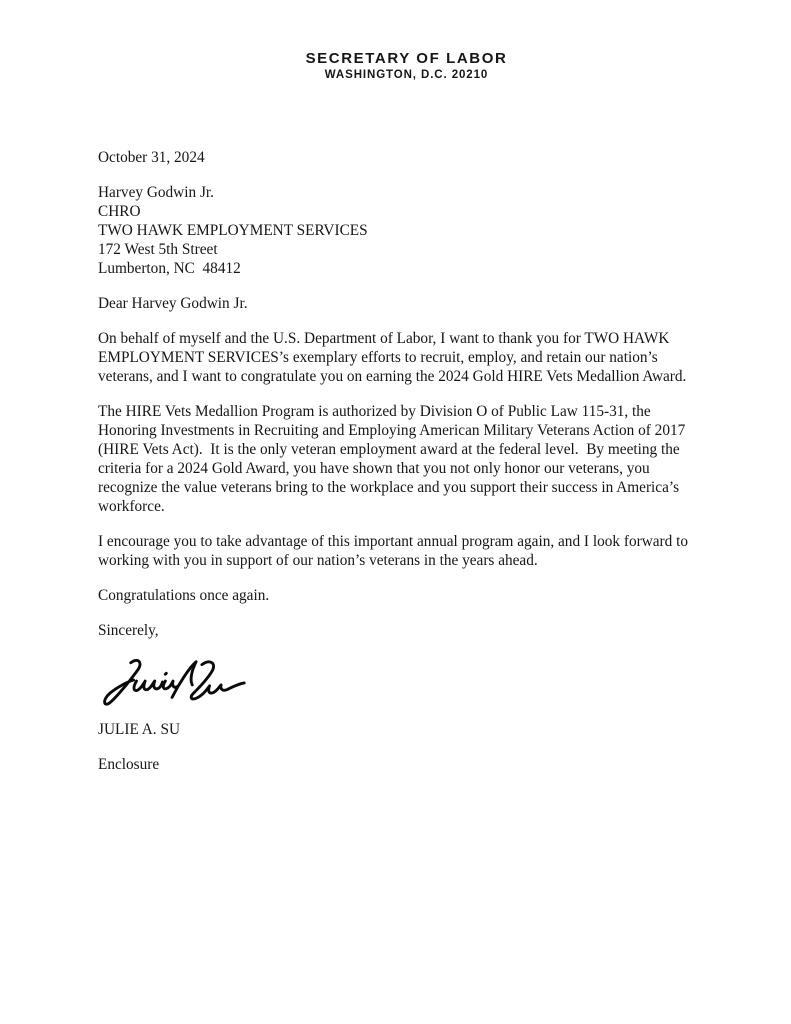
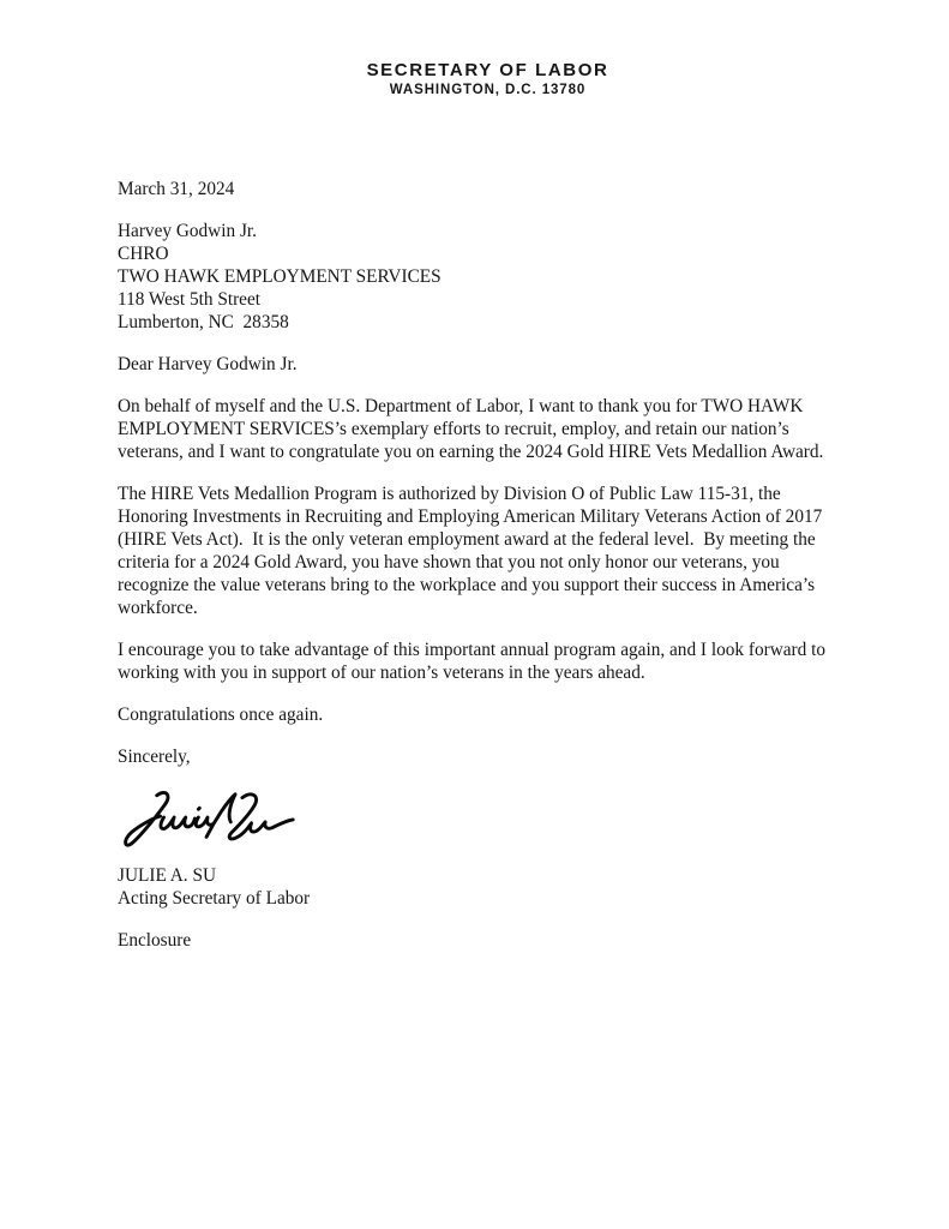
  SECRETARY OF LABOR
- WASHINGTON, D.C. 20210
+ WASHINGTON, D.C. 13780
- October 31, 2024
+ March 31, 2024
  Harvey Godwin Jr.
  CHRO
  TWO HAWK EMPLOYMENT SERVICES
- 172 West 5th Street
+ 118 West 5th Street
- Lumberton, NC 48412
+ Lumberton, NC 28358
  Dear Harvey Godwin Jr.
  On behalf of myself and the U.S. Department of Labor, I want to thank you for TWO HAWK
  EMPLOYMENT SERVICES’s exemplary efforts to recruit, employ, and retain our nation’s
  veterans, and I want to congratulate you on earning the 2024 Gold HIRE Vets Medallion Award.
  The HIRE Vets Medallion Program is authorized by Division O of Public Law 115-31, the
  Honoring Investments in Recruiting and Employing American Military Veterans Action of 2017
  (HIRE Vets Act). It is the only veteran employment award at the federal level. By meeting the
  criteria for a 2024 Gold Award, you have shown that you not only honor our veterans, you
  recognize the value veterans bring to the workplace and you support their success in America’s
  workforce.
  I encourage you to take advantage of this important annual program again, and I look forward to
  working with you in support of our nation’s veterans in the years ahead.
  Congratulations once again.
  Sincerely,
  JULIE A. SU
+ Acting Secretary of Labor
  Enclosure
